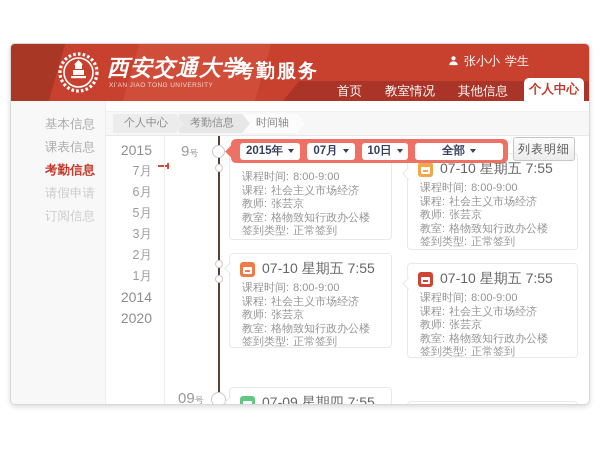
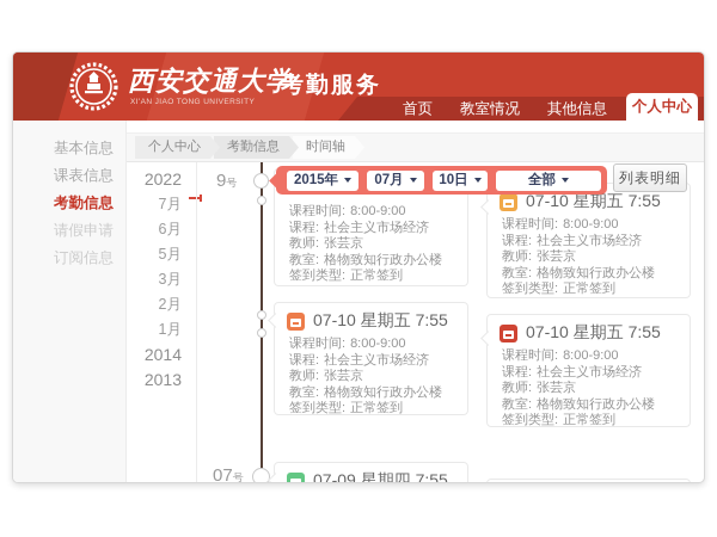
  西安交通大学
  考勤服务
- 张小小
- 学生
  首页
  教室情况
  其他信息
  个人中心
  基本信息
  课表信息
  考勤信息
  请假申请
  订阅信息
  个人中心
  考勤信息
  时间轴
- 2015
+ 2022
  7月
  6月
  5月
  3月
  2月
  1月
  2014
- 2020
+ 2013
  9号
- 09号
+ 07号
  2015年
  07月
  10日
  全部
  列表明细
  课程时间: 8:00-9:00
  课程: 社会主义市场经济
  教师: 张芸京
  教室: 格物致知行政办公楼
  签到类型: 正常签到
  07-10 星期五 7:55
  课程时间: 8:00-9:00
  课程: 社会主义市场经济
  教师: 张芸京
  教室: 格物致知行政办公楼
  签到类型: 正常签到
  07-10 星期五 7:55
  课程时间: 8:00-9:00
  课程: 社会主义市场经济
  教师: 张芸京
  教室: 格物致知行政办公楼
  签到类型: 正常签到
  07-10 星期五 7:55
  课程时间: 8:00-9:00
  课程: 社会主义市场经济
  教师: 张芸京
  教室: 格物致知行政办公楼
  签到类型: 正常签到
  07-09 星期四 7:55
